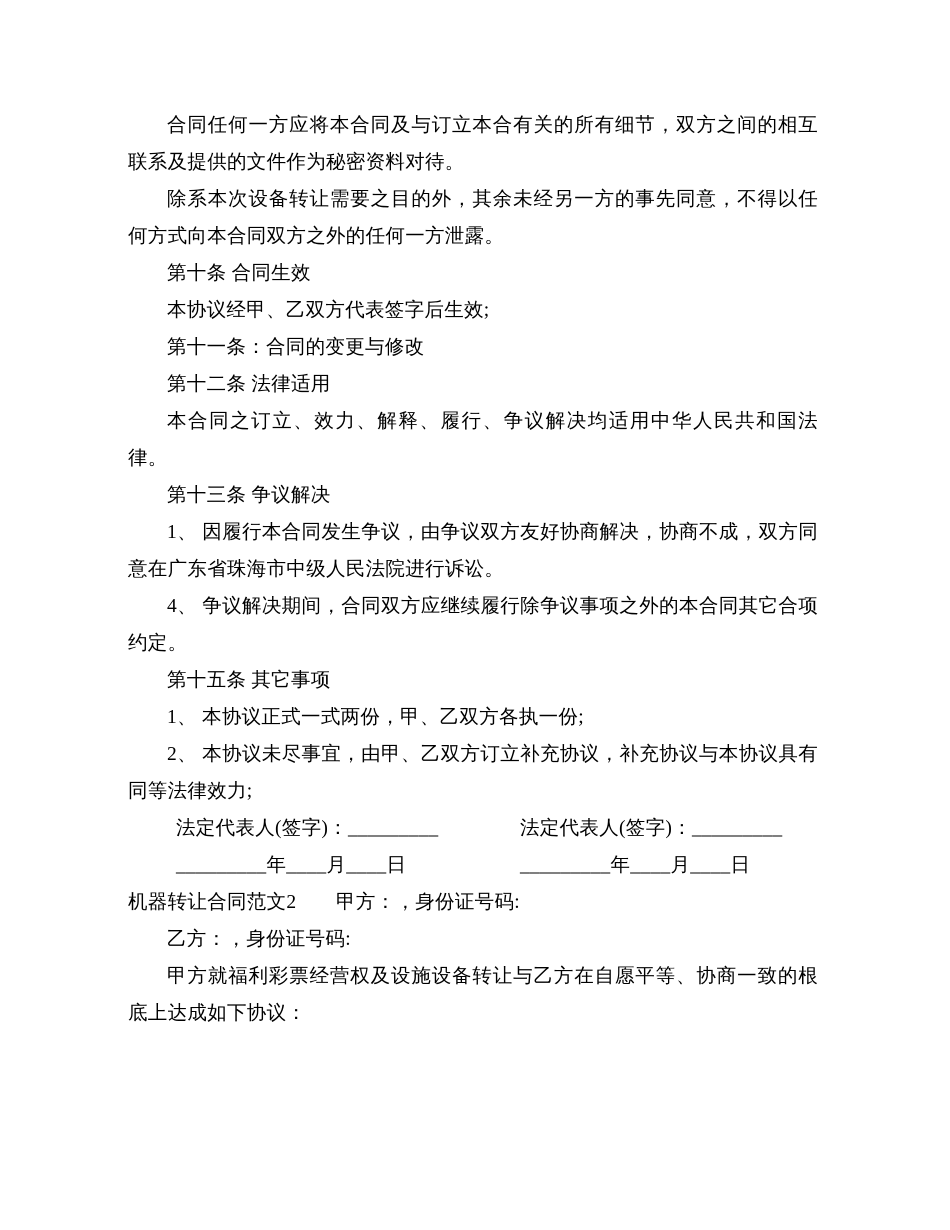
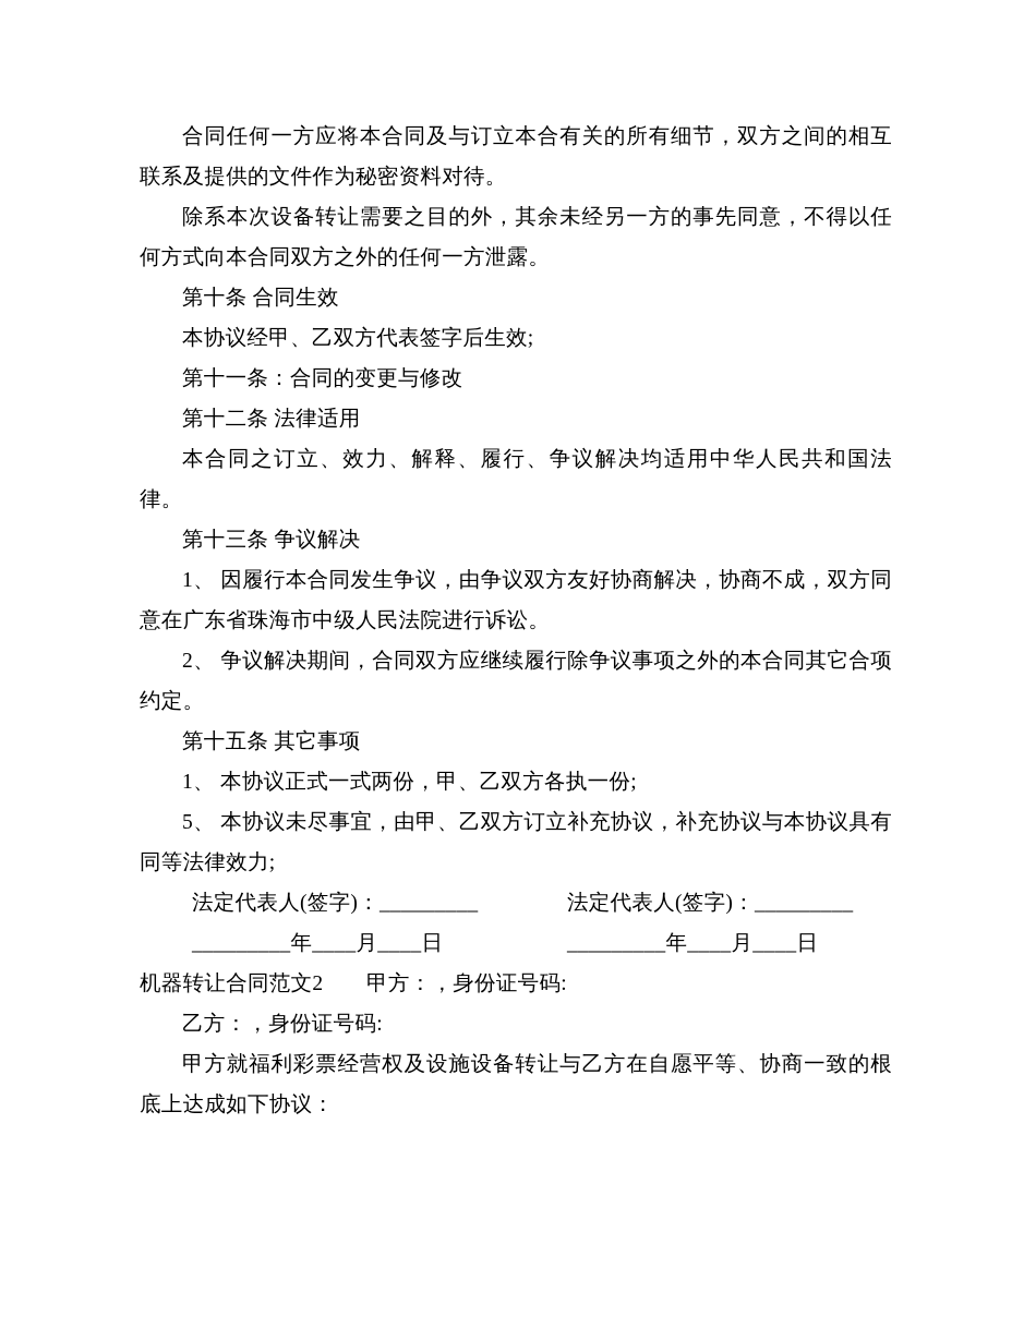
  合同任何一方应将本合同及与订立本合有关的所有细节，双方之间的相互联系及提供的文件作为秘密资料对待。
  除系本次设备转让需要之目的外，其余未经另一方的事先同意，不得以任何方式向本合同双方之外的任何一方泄露。
  第十条 合同生效
  本协议经甲、乙双方代表签字后生效;
  第十一条：合同的变更与修改
  第十二条 法律适用
  本合同之订立、效力、解释、履行、争议解决均适用中华人民共和国法律。
  第十三条 争议解决
  1、 因履行本合同发生争议，由争议双方友好协商解决，协商不成，双方同意在广东省珠海市中级人民法院进行诉讼。
- 4、 争议解决期间，合同双方应继续履行除争议事项之外的本合同其它合项约定。
+ 2、 争议解决期间，合同双方应继续履行除争议事项之外的本合同其它合项约定。
  第十五条 其它事项
  1、 本协议正式一式两份，甲、乙双方各执一份;
- 2、 本协议未尽事宜，由甲、乙双方订立补充协议，补充协议与本协议具有同等法律效力;
+ 5、 本协议未尽事宜，由甲、乙双方订立补充协议，补充协议与本协议具有同等法律效力;
  法定代表人(签字)：_________
  法定代表人(签字)：_________
  _________年____月____日
  _________年____月____日
  机器转让合同范文2 甲方：，身份证号码:
  乙方：，身份证号码:
  甲方就福利彩票经营权及设施设备转让与乙方在自愿平等、协商一致的根底上达成如下协议：
